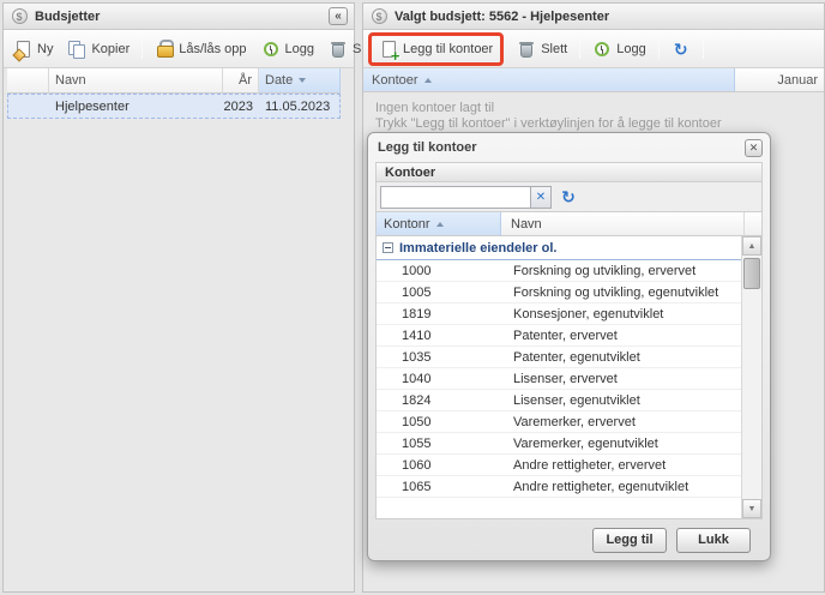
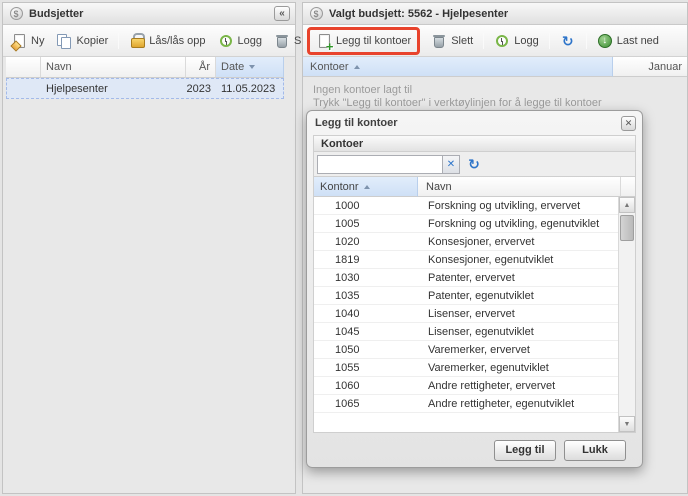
  $
  Budsjetter
  «
  Ny
  Kopier
  Lås/lås opp
  Logg
  Navn
  År
  Date
  Hjelpesenter
  2023
  11.05.2023
  $
  Valgt budsjett: 5562 - Hjelpesenter
  Legg til kontoer
  Slett
  Logg
  ↻
+ ↓
+ Last ned
  Kontoer
  Januar
  Ingen kontoer lagt til
  Trykk "Legg til kontoer" i verktøylinjen for å legge til kontoer
  Legg til kontoer
  ✕
  Kontoer
  ✕
  ↻
  Kontonr
  Navn
- Immaterielle eiendeler ol.
  1000
  Forskning og utvikling, ervervet
  1005
  Forskning og utvikling, egenutviklet
+ 1020
+ Konsesjoner, ervervet
  1819
  Konsesjoner, egenutviklet
- 1410
+ 1030
  Patenter, ervervet
  1035
  Patenter, egenutviklet
  1040
  Lisenser, ervervet
- 1824
+ 1045
  Lisenser, egenutviklet
  1050
  Varemerker, ervervet
  1055
  Varemerker, egenutviklet
  1060
  Andre rettigheter, ervervet
  1065
  Andre rettigheter, egenutviklet
  Legg til
  Lukk
